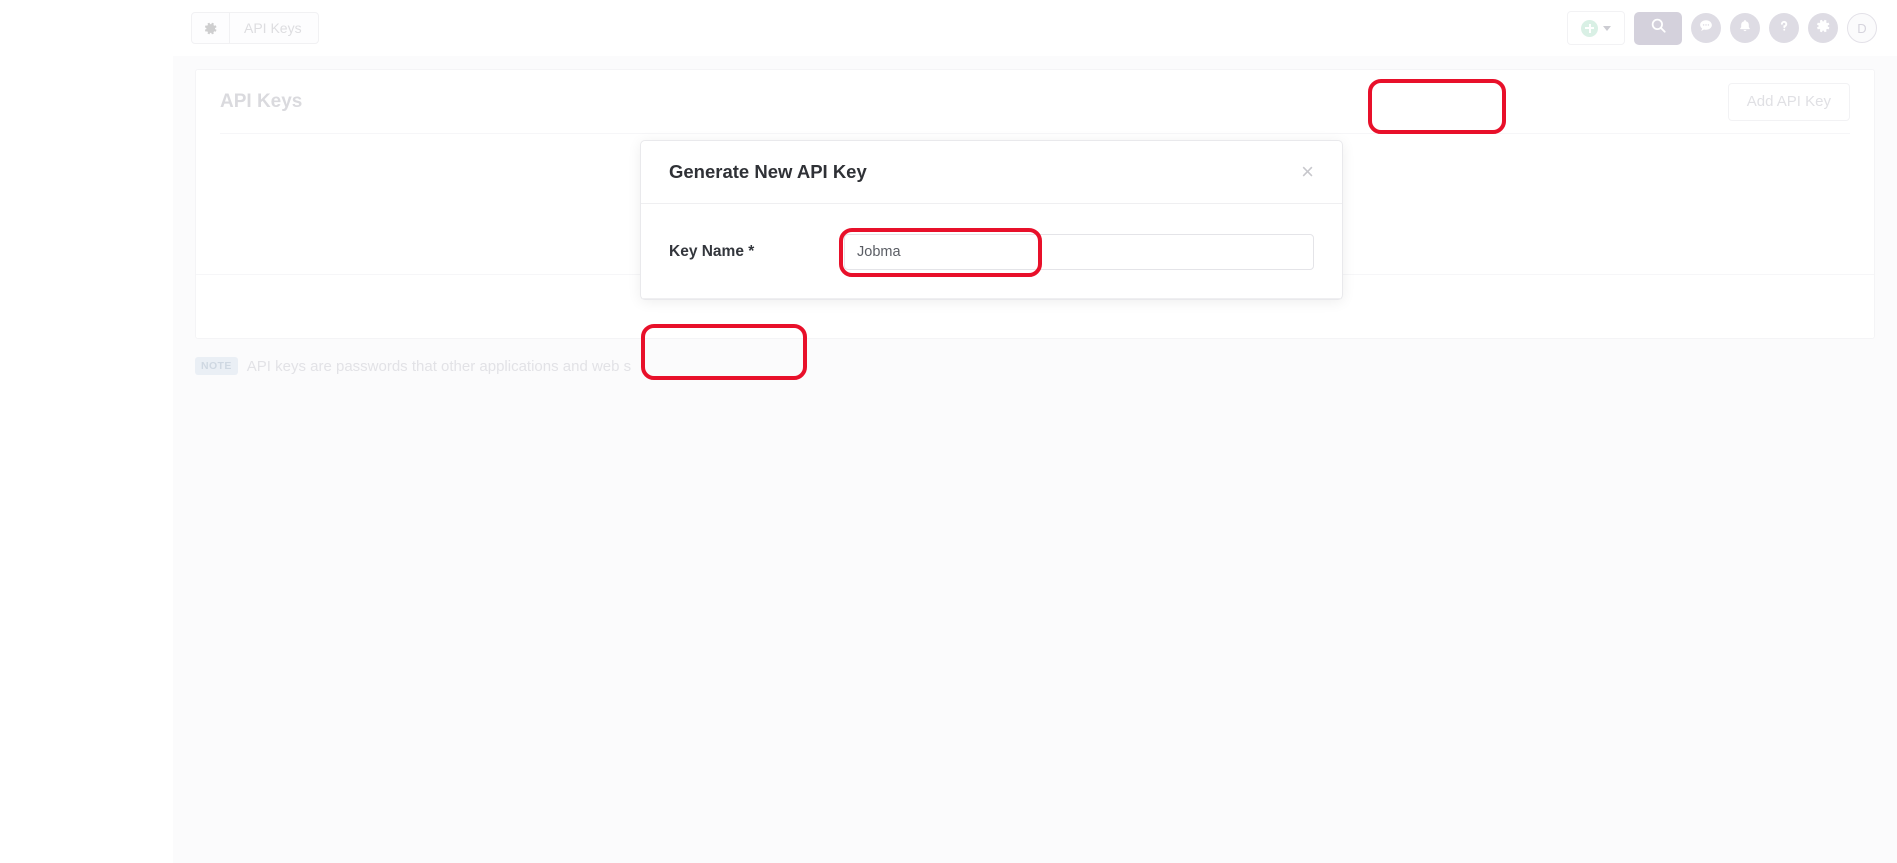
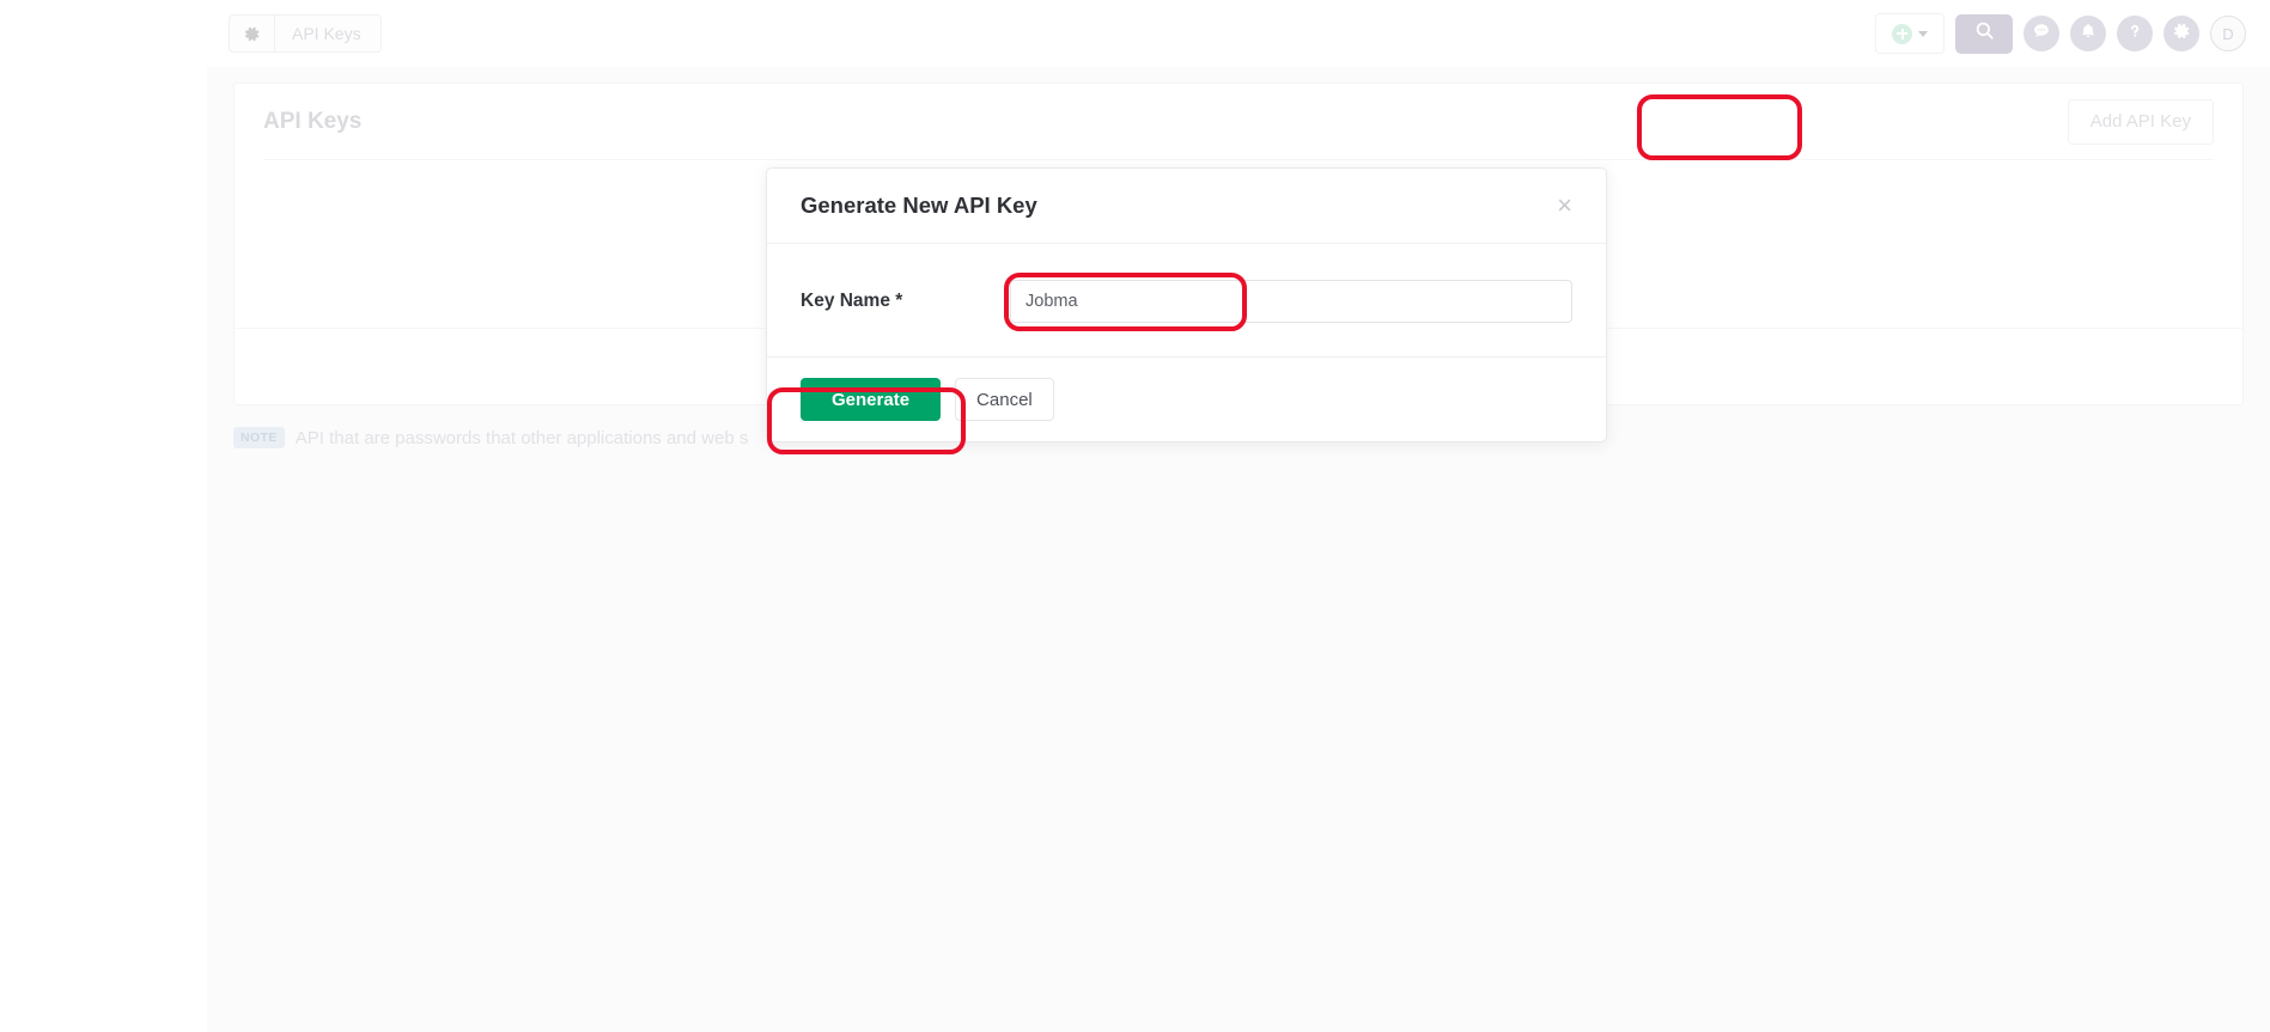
  API Keys
  D
  API Keys
  Add API Key
  NOTE
- API keys are passwords that other applications and web s
+ API that are passwords that other applications and web s
  Generate New API Key
  ×
  Key Name *
  Jobma
+ Generate
+ Cancel
